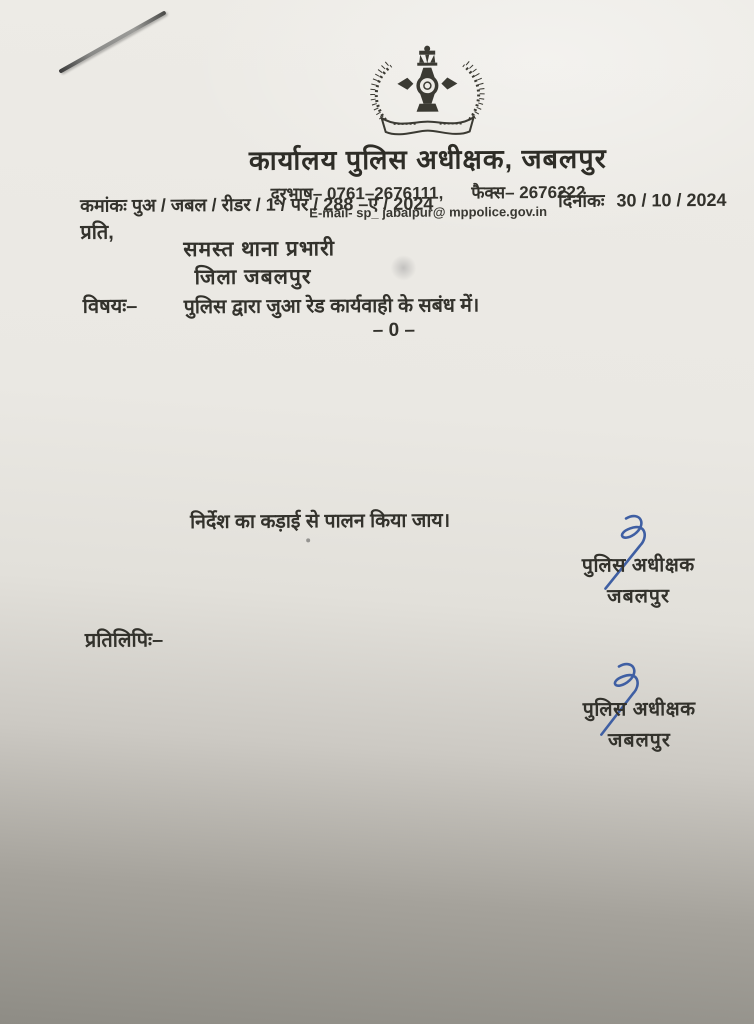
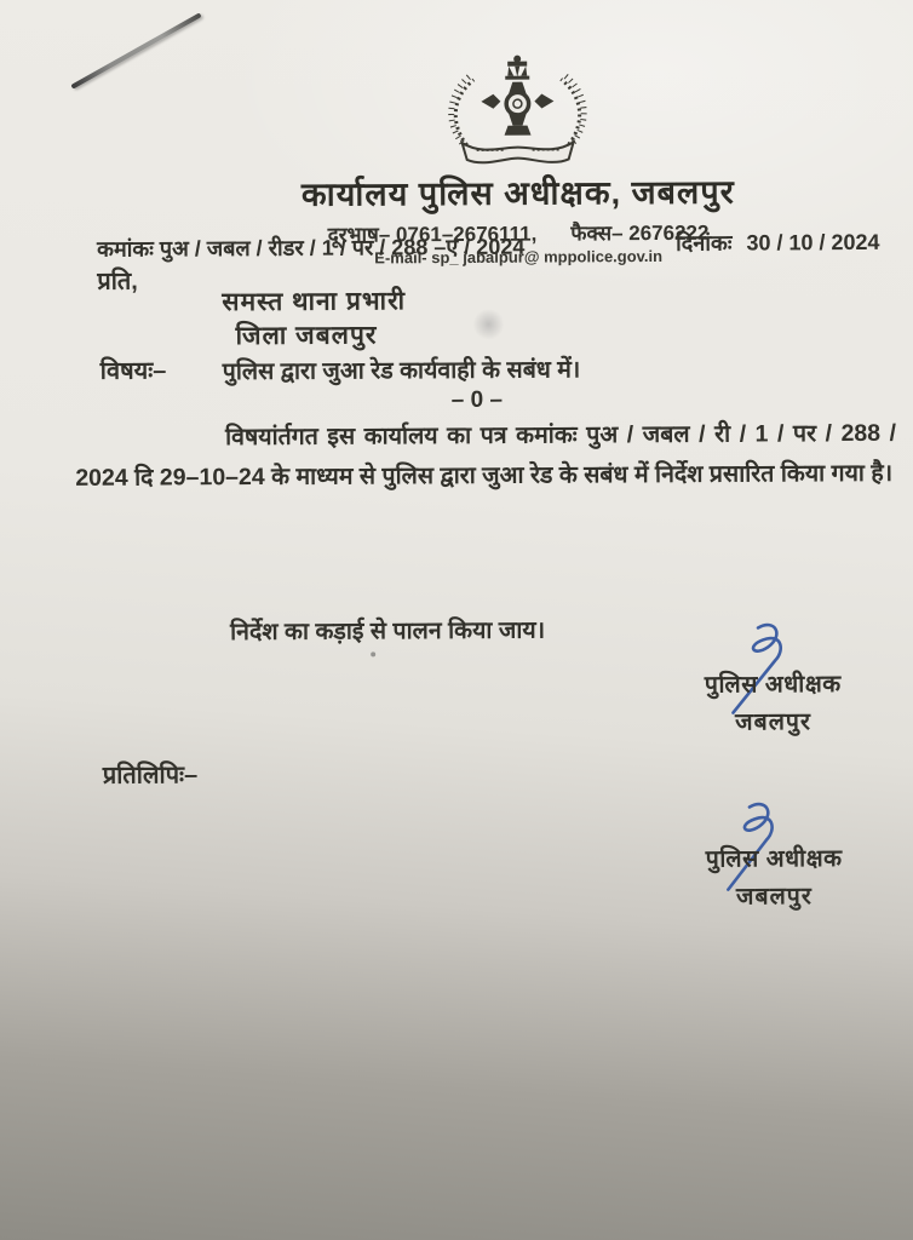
  कार्यालय पुलिस अधीक्षक, जबलपुर
  दूरभाष– 0761–2676111, फैक्स– 2676222
  E-mail- sp_ jabalpur@ mppolice.gov.in
  कमांकः पुअ / जबल / रीडर / 1 / पर / 288 –ए / 2024
  दिनांकः 30 / 10 / 2024
  प्रति,
  समस्त थाना प्रभारी
  जिला जबलपुर
  विषयः–
  पुलिस द्वारा जुआ रेड कार्यवाही के सबंध में।
  – 0 –
+ विषयांर्तगत इस कार्यालय का पत्र कमांकः पुअ / जबल / री / 1 / पर / 288 / 2024 दि 29–10–24 के माध्यम से पुलिस द्वारा जुआ रेड के सबंध में निर्देश प्रसारित किया गया है।
  निर्देश का कड़ाई से पालन किया जाय।
  पुलिस अधीक्षक
  जबलपुर
  प्रतिलिपिः–
  पुलिस अधीक्षक
  जबलपुर
